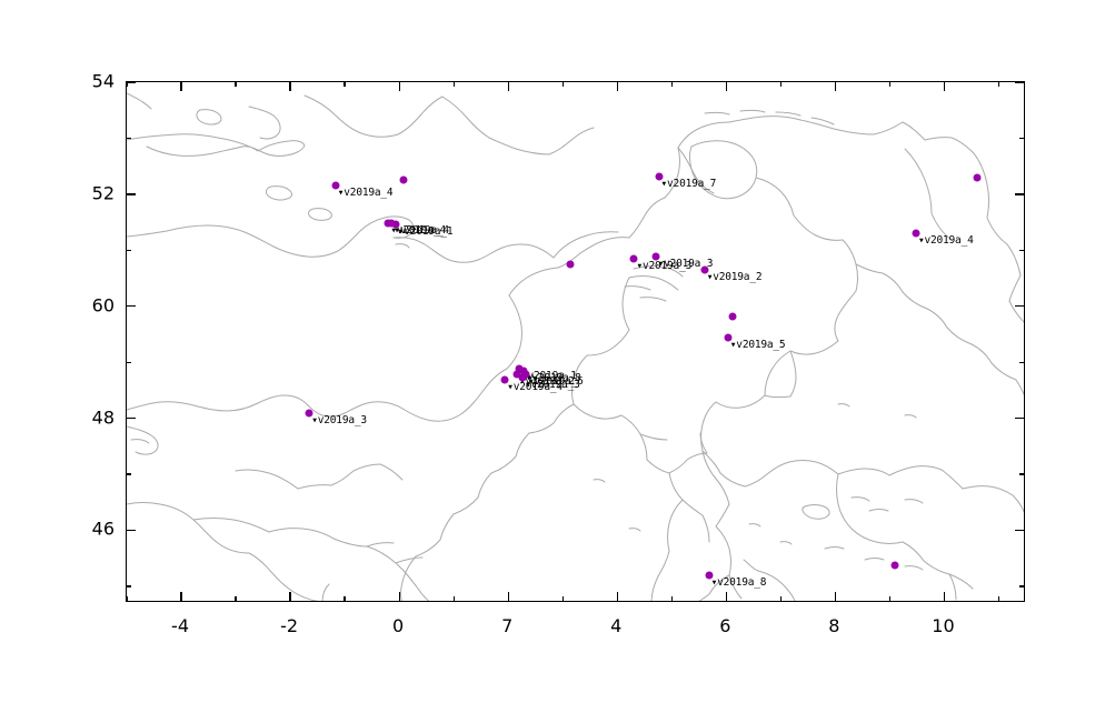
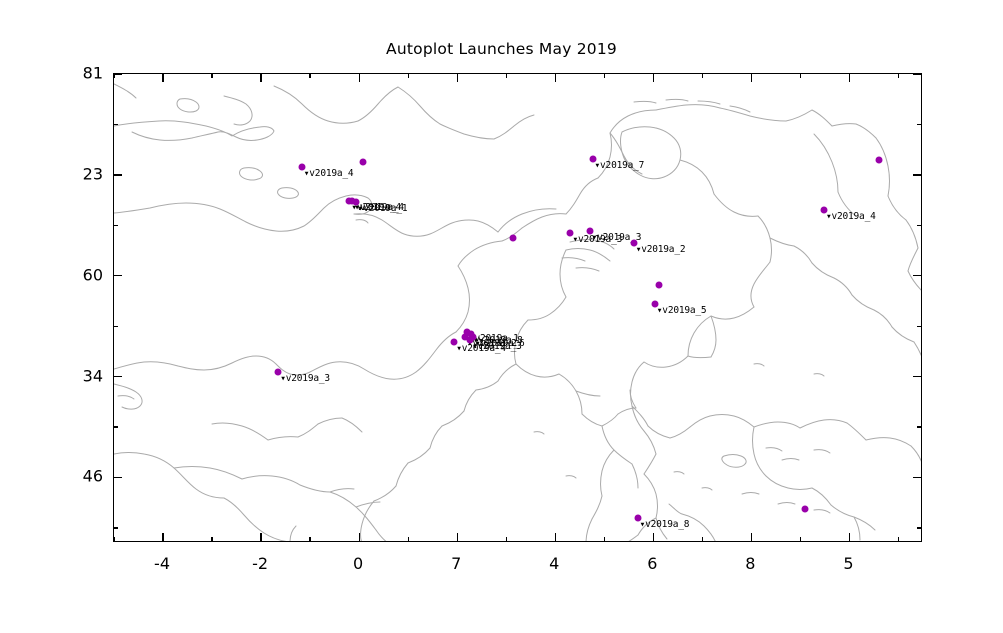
+ Autoplot Launches May 2019
  ▾v2019a_4
  ▾v2019a_4
  ▾v2019a_1
  ▾v2019a_7
  ▾v2019a_4
  ▾v2019a_3
  ▾v2019a_3
  ▾v2019a_2
  ▾v2019a_5
  ▾v2019a_4
  v2019a_2
  v2019a_1
  ▾v2019a_8
  ▾v2019a_6
  ▾v2019a_3
  ▾v2019a_3
  ▾v2019a_8
  46
- 48
+ 34
  60
- 52
+ 23
- 54
+ 81
  -4
  -2
  0
  7
  4
  6
  8
- 10
+ 5
